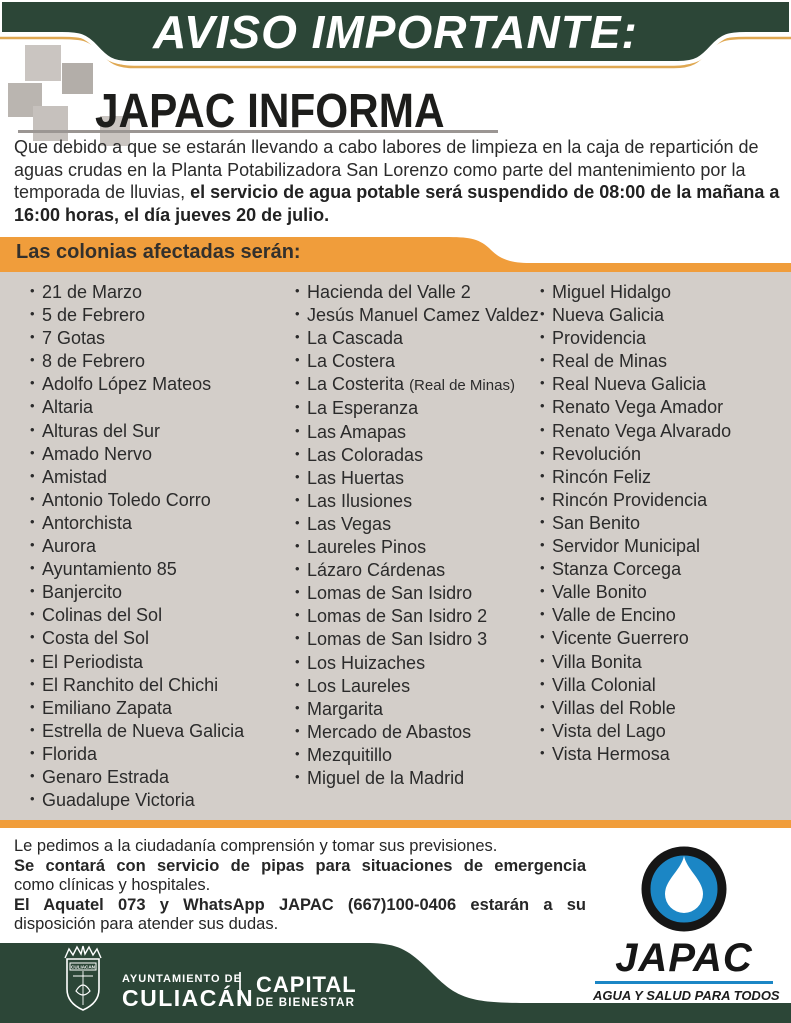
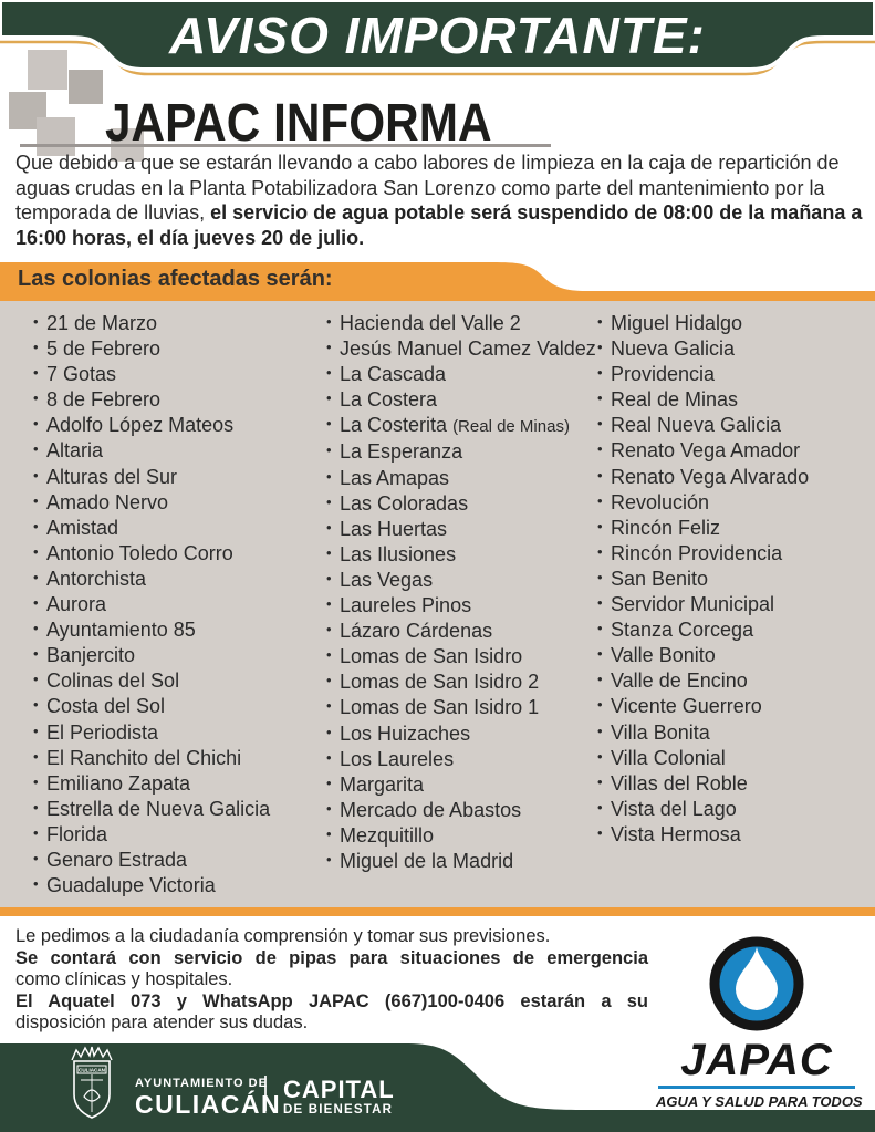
  AVISO IMPORTANTE:
  JAPAC INFORMA
  Que debido a que se estarán llevando a cabo labores de limpieza en la caja de repartición de aguas crudas en la Planta Potabilizadora San Lorenzo como parte del mantenimiento por la temporada de lluvias, el servicio de agua potable será suspendido de 08:00 de la mañana a 16:00 horas, el día jueves 20 de julio.
  Las colonias afectadas serán:
  •
  21 de Marzo
  •
  5 de Febrero
  •
  7 Gotas
  •
  8 de Febrero
  •
  Adolfo López Mateos
  •
  Altaria
  •
  Alturas del Sur
  •
  Amado Nervo
  •
  Amistad
  •
  Antonio Toledo Corro
  •
  Antorchista
  •
  Aurora
  •
  Ayuntamiento 85
  •
  Banjercito
  •
  Colinas del Sol
  •
  Costa del Sol
  •
  El Periodista
  •
  El Ranchito del Chichi
  •
  Emiliano Zapata
  •
  Estrella de Nueva Galicia
  •
  Florida
  •
  Genaro Estrada
  •
  Guadalupe Victoria
  •
  Hacienda del Valle 2
  •
  Jesús Manuel Camez Valdez
  •
  La Cascada
  •
  La Costera
  •
  La Costerita (Real de Minas)
  •
  La Esperanza
  •
  Las Amapas
  •
  Las Coloradas
  •
  Las Huertas
  •
  Las Ilusiones
  •
  Las Vegas
  •
  Laureles Pinos
  •
  Lázaro Cárdenas
  •
  Lomas de San Isidro
  •
  Lomas de San Isidro 2
  •
- Lomas de San Isidro 3
+ Lomas de San Isidro 1
  •
  Los Huizaches
  •
  Los Laureles
  •
  Margarita
  •
  Mercado de Abastos
  •
  Mezquitillo
  •
  Miguel de la Madrid
  •
  Miguel Hidalgo
  •
  Nueva Galicia
  •
  Providencia
  •
  Real de Minas
  •
  Real Nueva Galicia
  •
  Renato Vega Amador
  •
  Renato Vega Alvarado
  •
  Revolución
  •
  Rincón Feliz
  •
  Rincón Providencia
  •
  San Benito
  •
  Servidor Municipal
  •
  Stanza Corcega
  •
  Valle Bonito
  •
  Valle de Encino
  •
  Vicente Guerrero
  •
  Villa Bonita
  •
  Villa Colonial
  •
  Villas del Roble
  •
  Vista del Lago
  •
  Vista Hermosa
  Le pedimos a la ciudadanía comprensión y tomar sus previsiones.
  Se contará con servicio de pipas para situaciones de emergencia
  como clínicas y hospitales.
  El Aquatel 073 y WhatsApp JAPAC (667)100-0406 estarán a su
  disposición para atender sus dudas.
  JAPAC
  AGUA Y SALUD PARA TODO
  AYUNTAMIENTO DE
  CULIACÁN
  CAPITAL
  DE BIENESTAR
